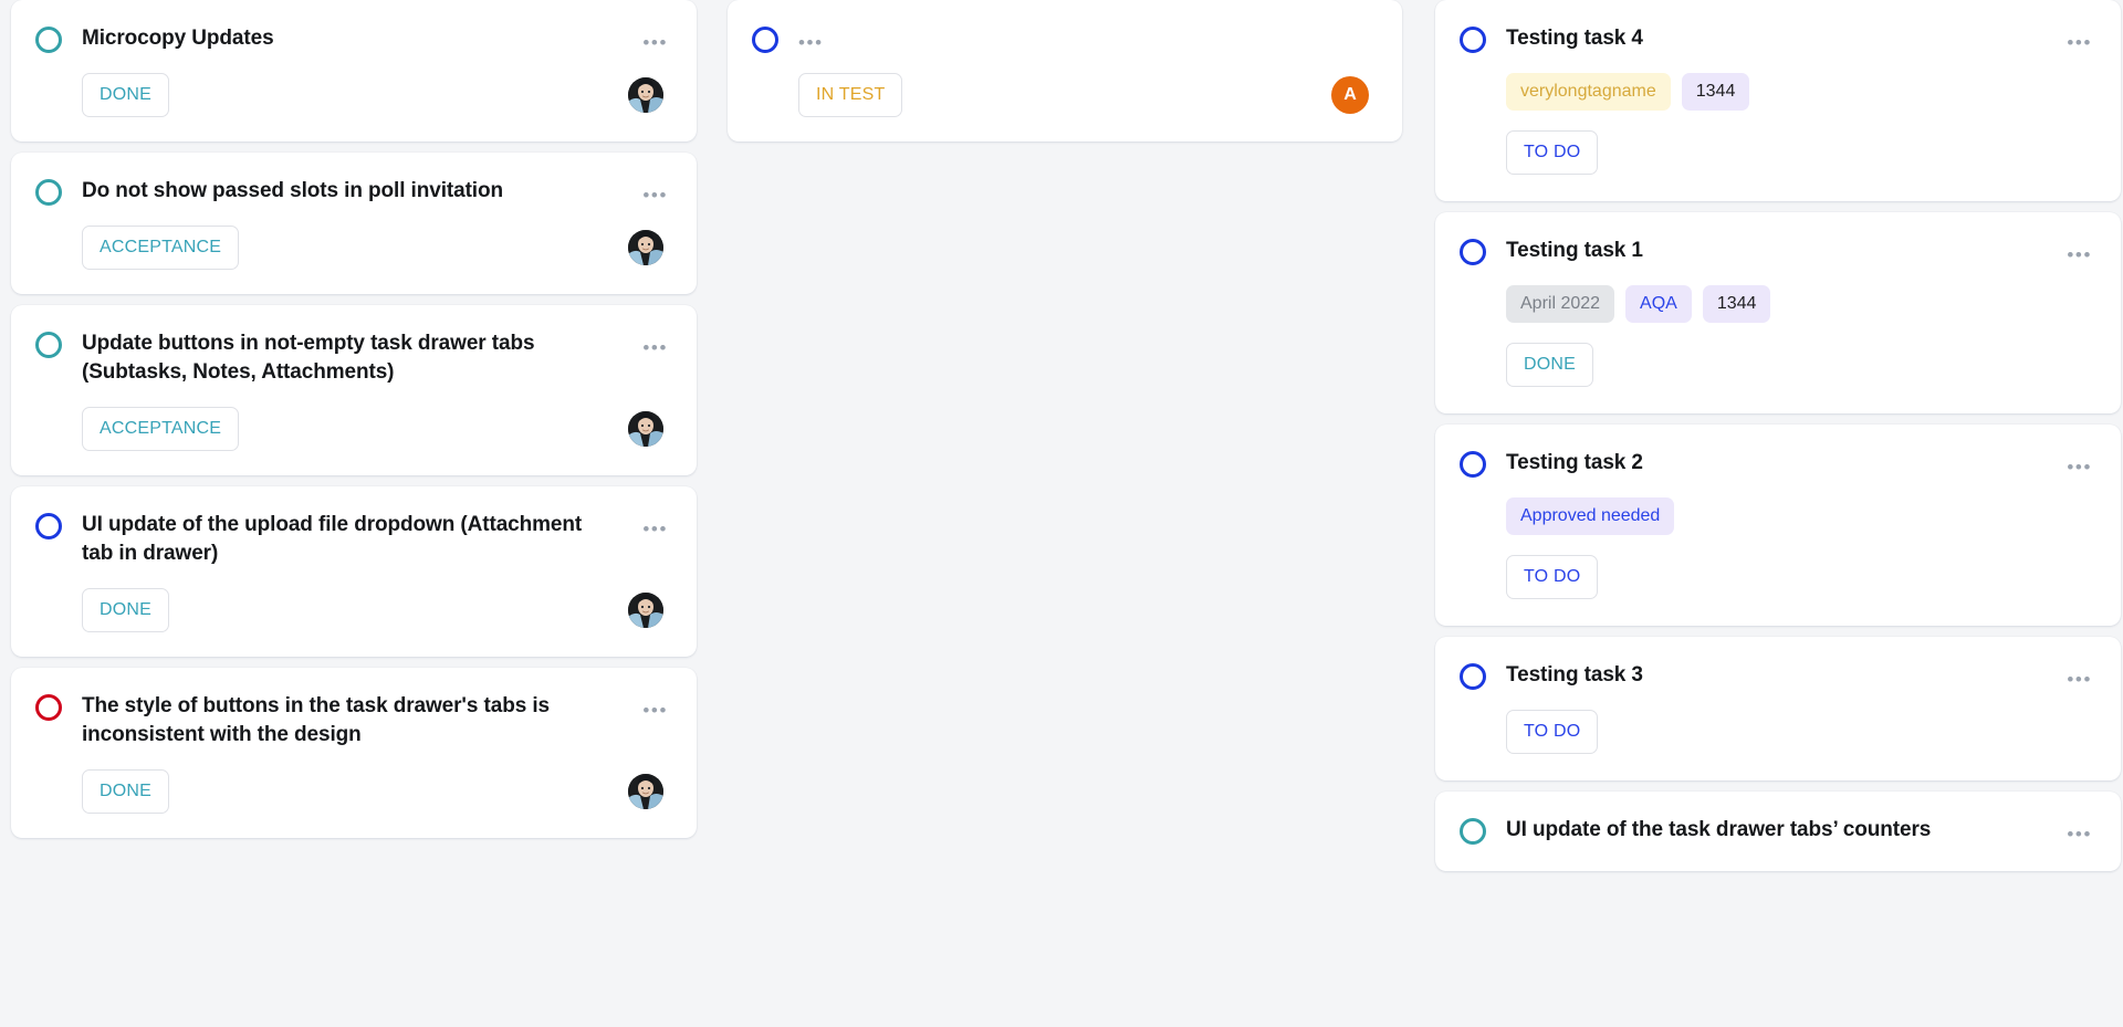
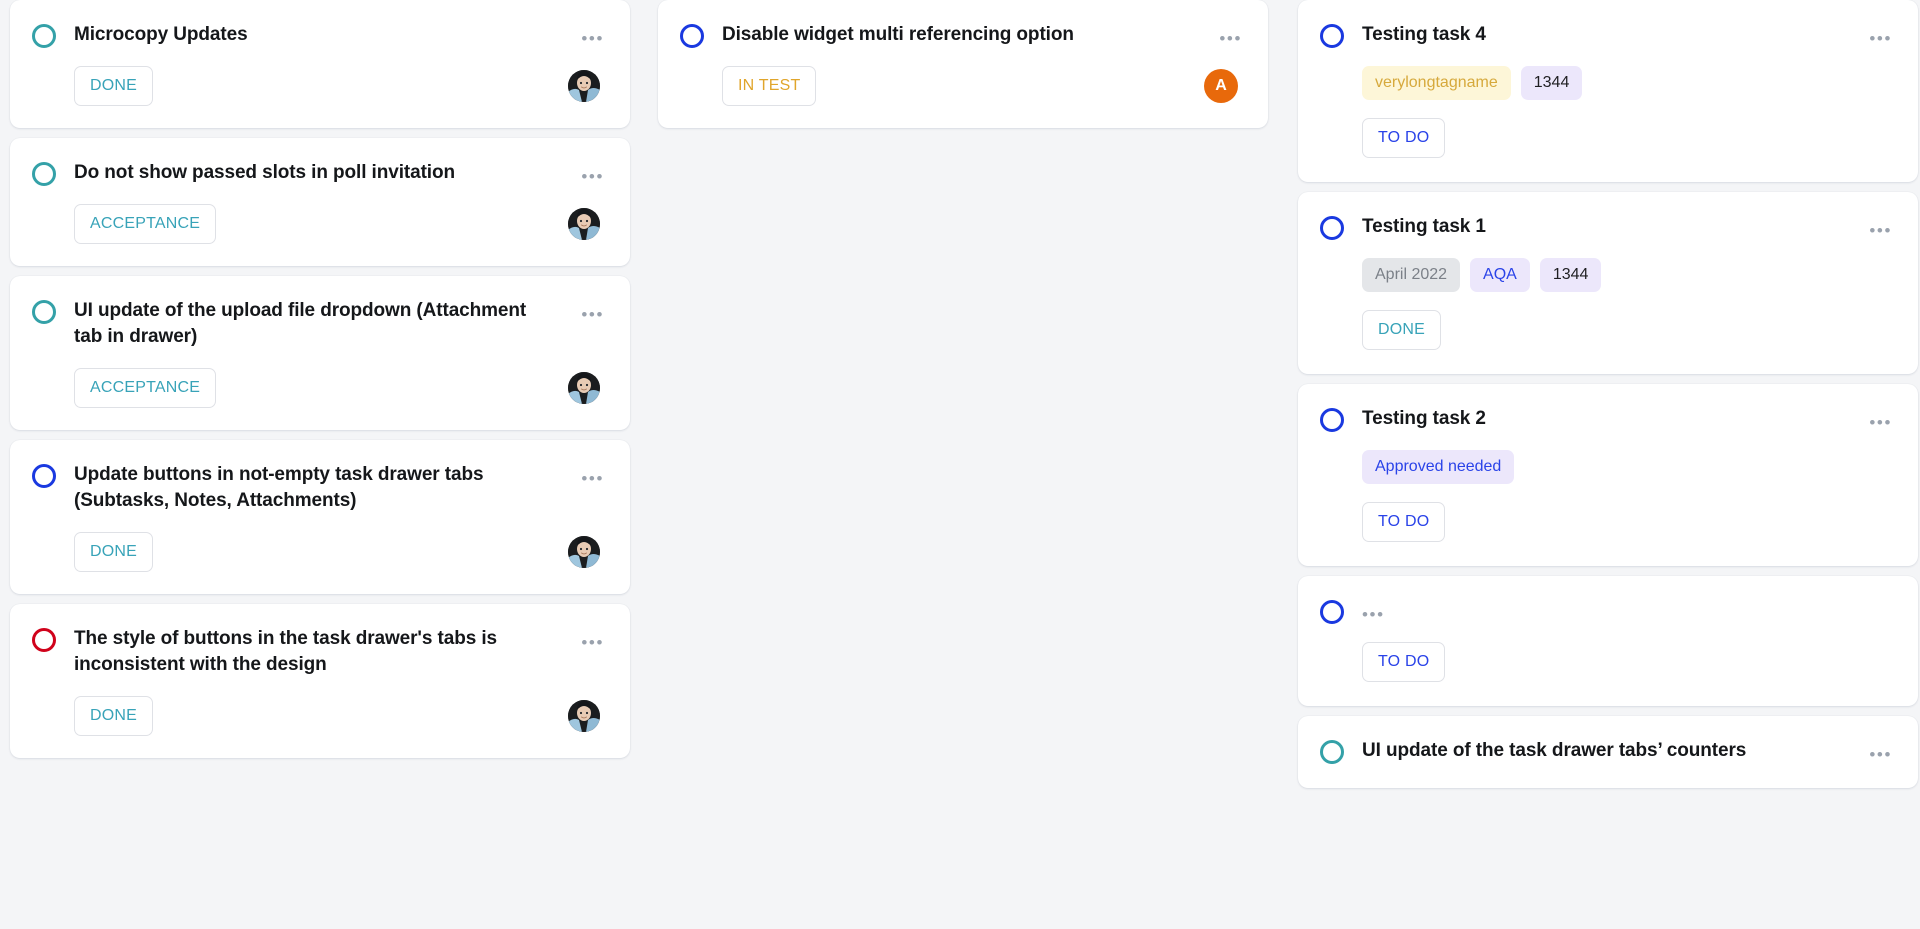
  Microcopy Updates
  •••
  DONE
  Do not show passed slots in poll invitation
  •••
  ACCEPTANCE
- Update buttons in not-empty task drawer tabs (Subtasks, Notes, Attachments)
+ UI update of the upload file dropdown (Attachment tab in drawer)
  •••
  ACCEPTANCE
- UI update of the upload file dropdown (Attachment tab in drawer)
+ Update buttons in not-empty task drawer tabs (Subtasks, Notes, Attachments)
  •••
  DONE
  The style of buttons in the task drawer's tabs is inconsistent with the design
  •••
  DONE
+ Disable widget multi referencing option
  •••
  IN TEST
  A
  Testing task 4
  •••
  verylongtagname
  1344
  TO DO
  Testing task 1
  •••
  April 2022
  AQA
  1344
  DONE
  Testing task 2
  •••
  Approved needed
  TO DO
- Testing task 3
  •••
  TO DO
  UI update of the task drawer tabs’ counters
  •••
